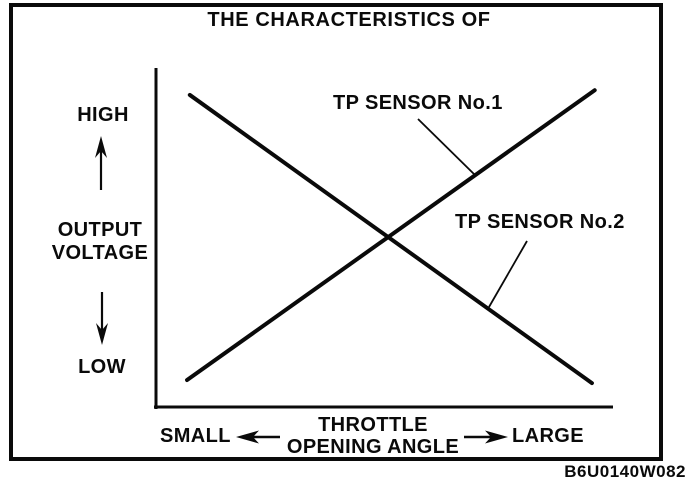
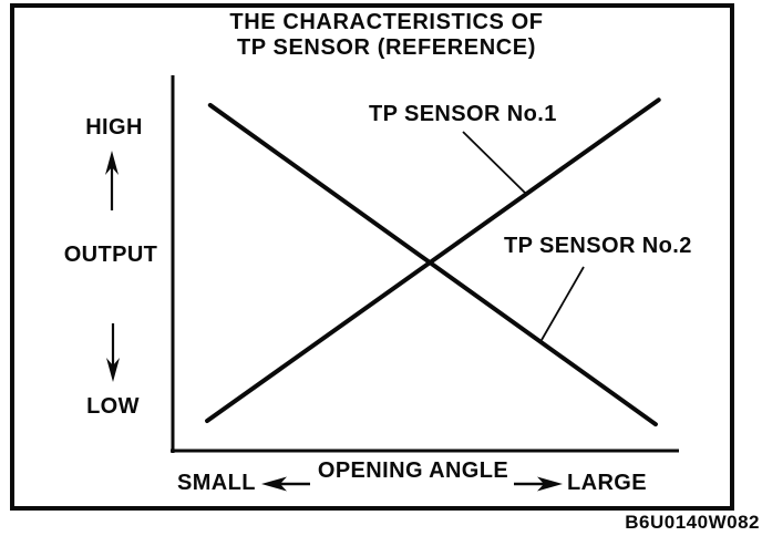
  THE CHARACTERISTICS OF
+ TP SENSOR (REFERENCE)
  HIGH
  OUTPUT
- VOLTAGE
  LOW
  TP SENSOR No.1
  TP SENSOR No.2
  SMALL
- THROTTLE
  OPENING ANGLE
  LARGE
  B6U0140W082
